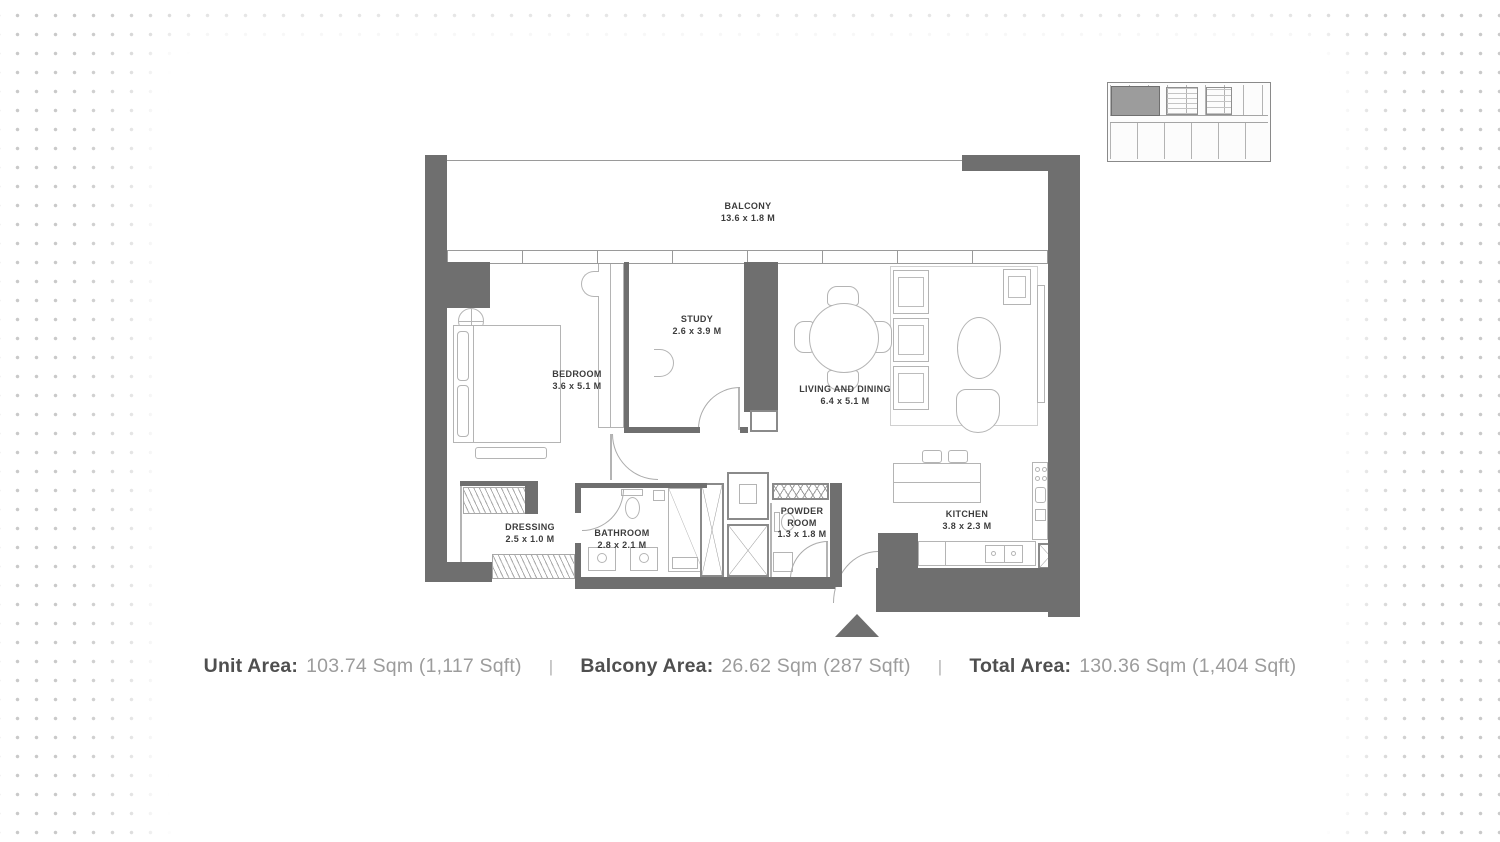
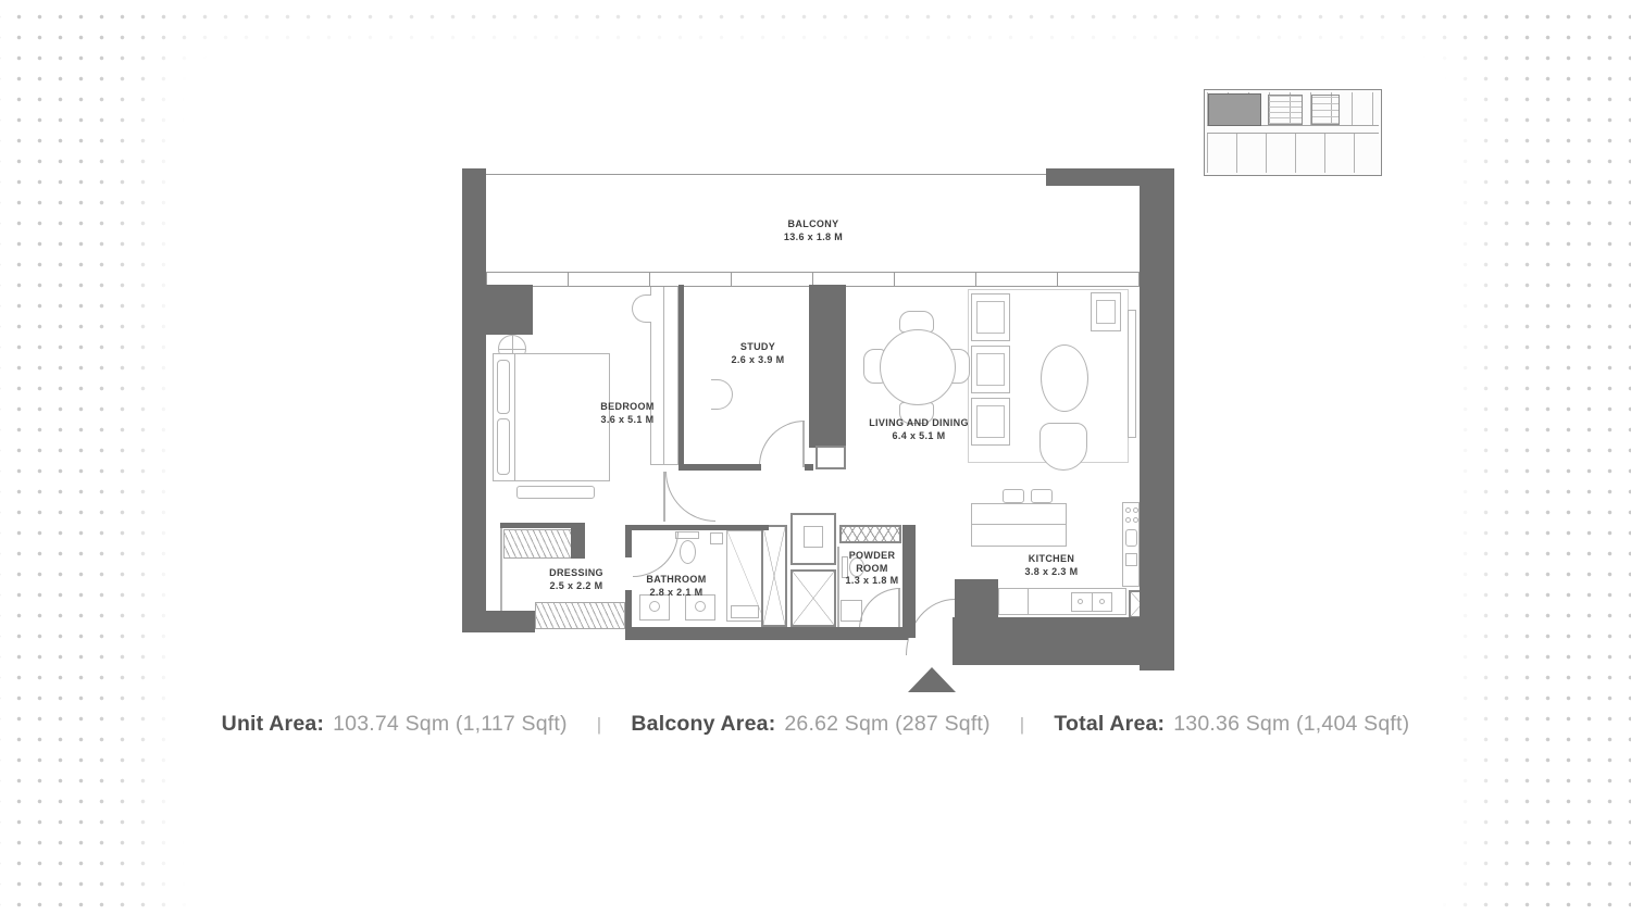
  BALCONY
  13.6 x 1.8 M
  BEDROOM
  3.6 x 5.1 M
  STUDY
  2.6 x 3.9 M
  LIVING AND DINING
  6.4 x 5.1 M
  KITCHEN
  3.8 x 2.3 M
  DRESSING
- 2.5 x 1.0 M
+ 2.5 x 2.2 M
  BATHROOM
  2.8 x 2.1 M
  POWDER
  ROOM
  1.3 x 1.8 M
  Unit Area:
  103.74 Sqm (1,117 Sqft)
  |
  Balcony Area:
  26.62 Sqm (287 Sqft)
  |
  Total Area:
  130.36 Sqm (1,404 Sqft)
